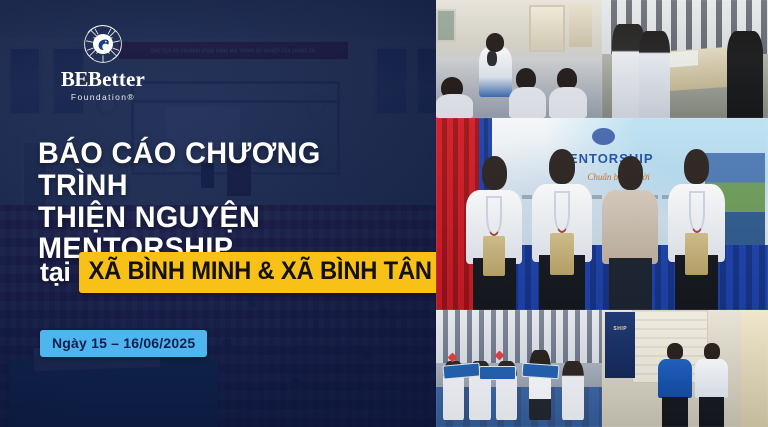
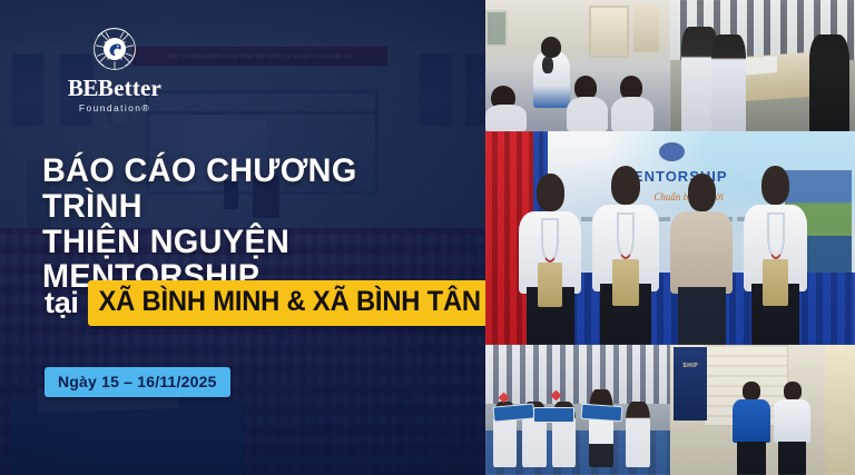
  BEBetter
  Foundation®
  BÁO CÁO CHƯƠNG TRÌNH
  THIỆN NGUYỆN MENTORSHIP
  tại
  XÃ BÌNH MINH & XÃ BÌNH TÂN
- Ngày 15 – 16/06/2025
+ Ngày 15 – 16/11/2025
